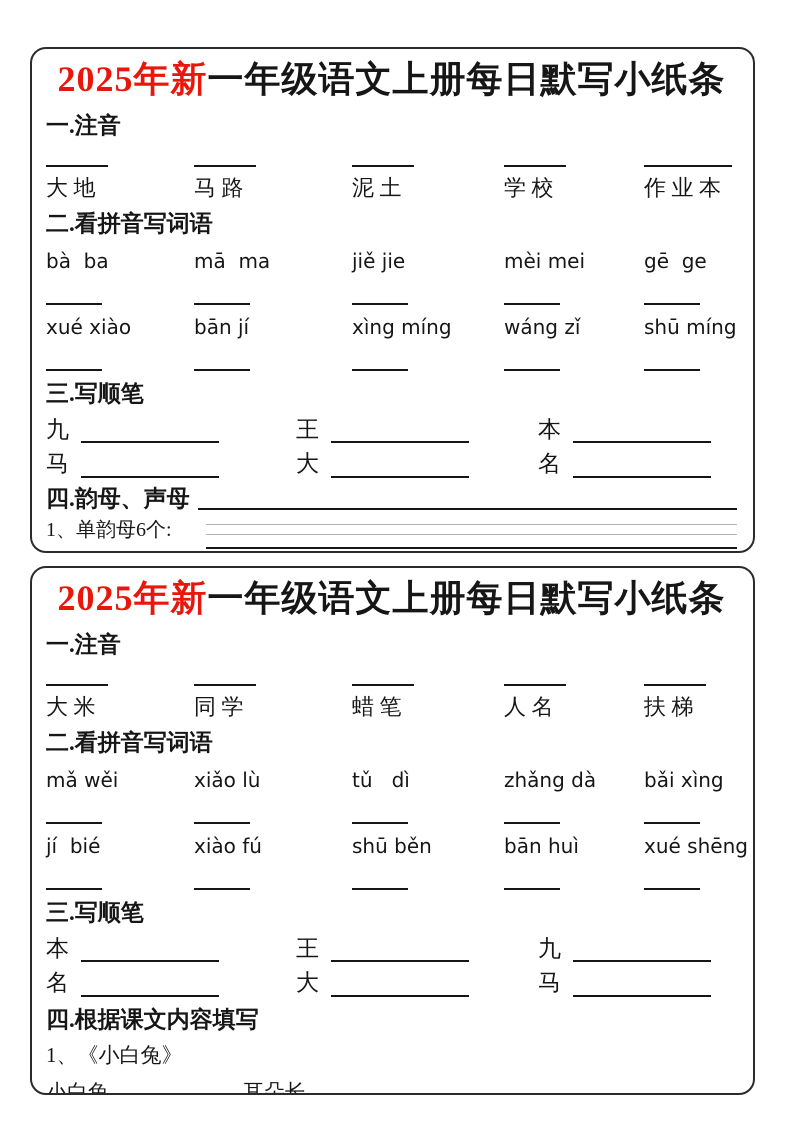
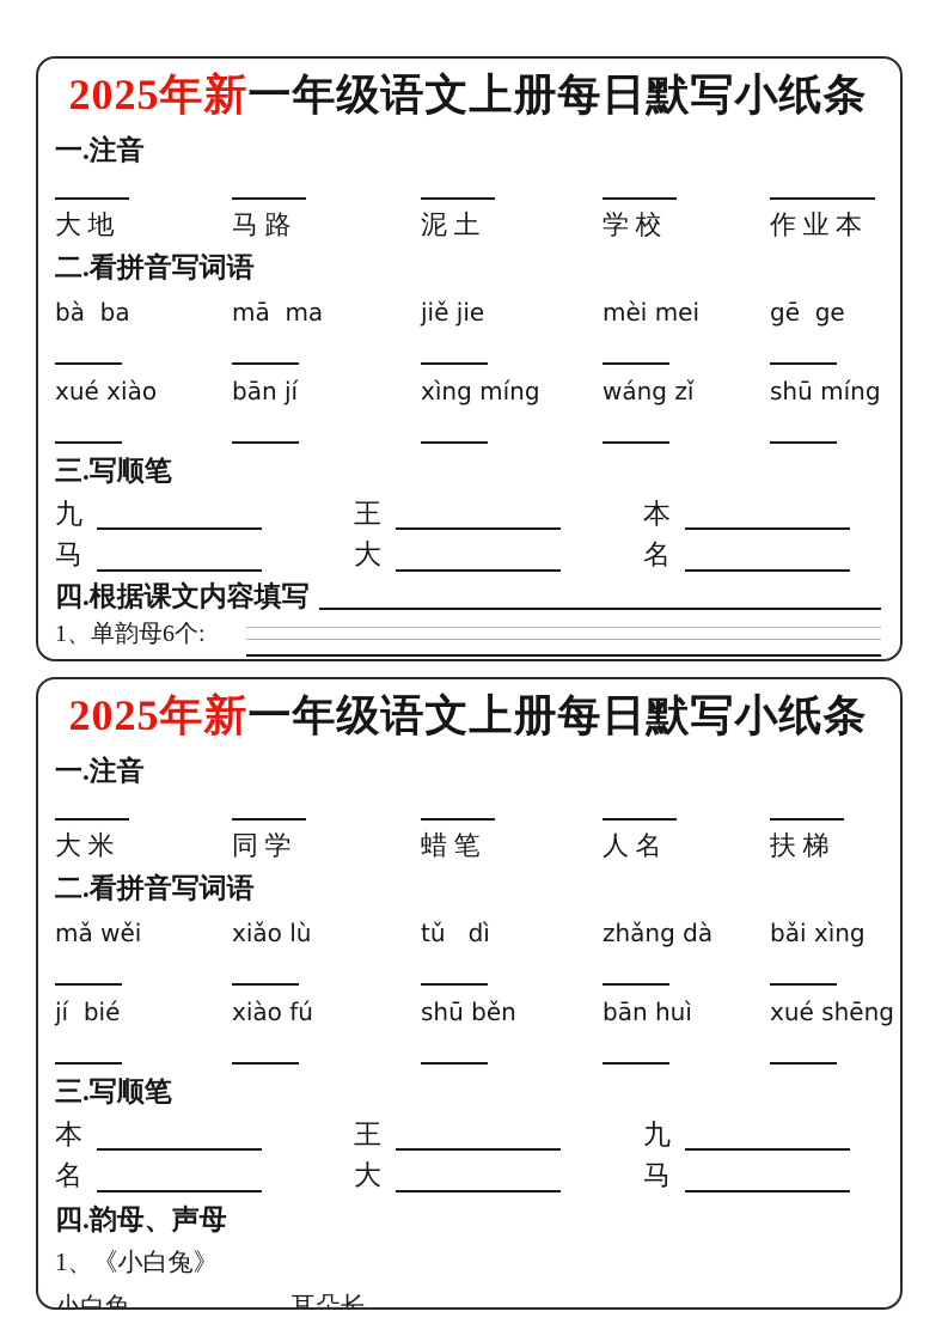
  2025年新一年级语文上册每日默写小纸条
  一.注音
  大 地
  马 路
  泥 土
  学 校
  作 业 本
  二.看拼音写词语
  bà ba
  mā ma
  jiě jie
  mèi mei
  gē ge
  xué xiào
  bān jí
  xìng míng
  wáng zǐ
  shū míng
  三.写顺笔
  九
  王
  本
  马
  大
  名
- 四.韵母、声母
+ 四.根据课文内容填写
  1、单韵母6个:
  2025年新一年级语文上册每日默写小纸条
  一.注音
  大 米
  同 学
  蜡 笔
  人 名
  扶 梯
  二.看拼音写词语
  mǎ wěi
  xiǎo lù
  tǔ dì
  zhǎng dà
  bǎi xìng
  jí bié
  xiào fú
  shū běn
  bān huì
  xué shēng
  三.写顺笔
  本
  王
  九
  名
  大
  马
- 四.根据课文内容填写
+ 四.韵母、声母
  1、《小白兔》
  小白兔， ，耳朵长， 。
